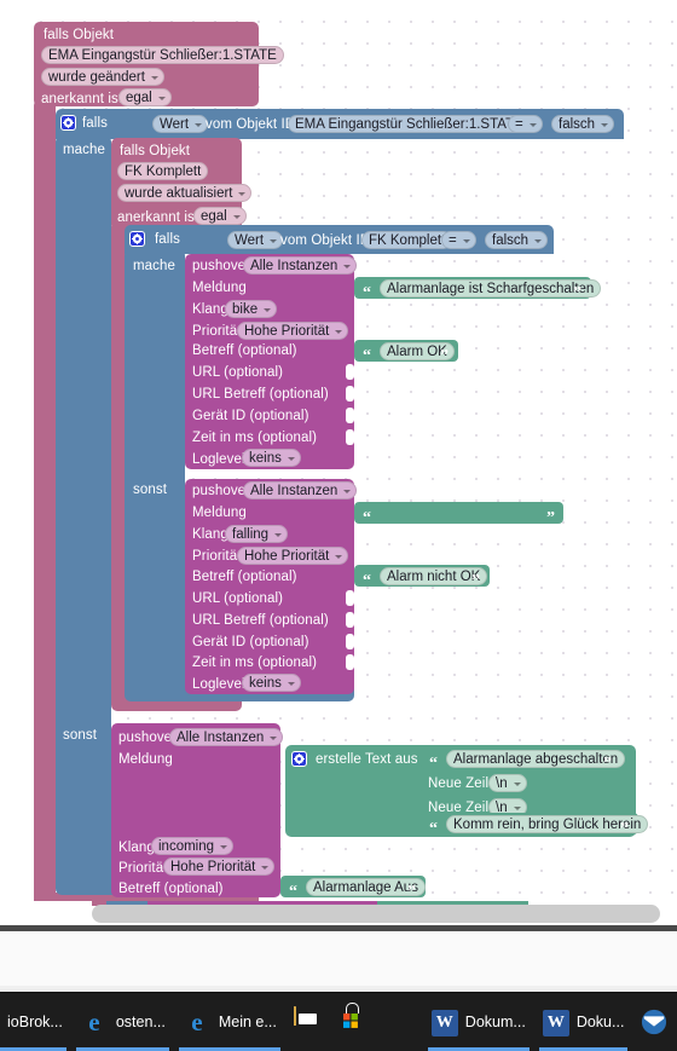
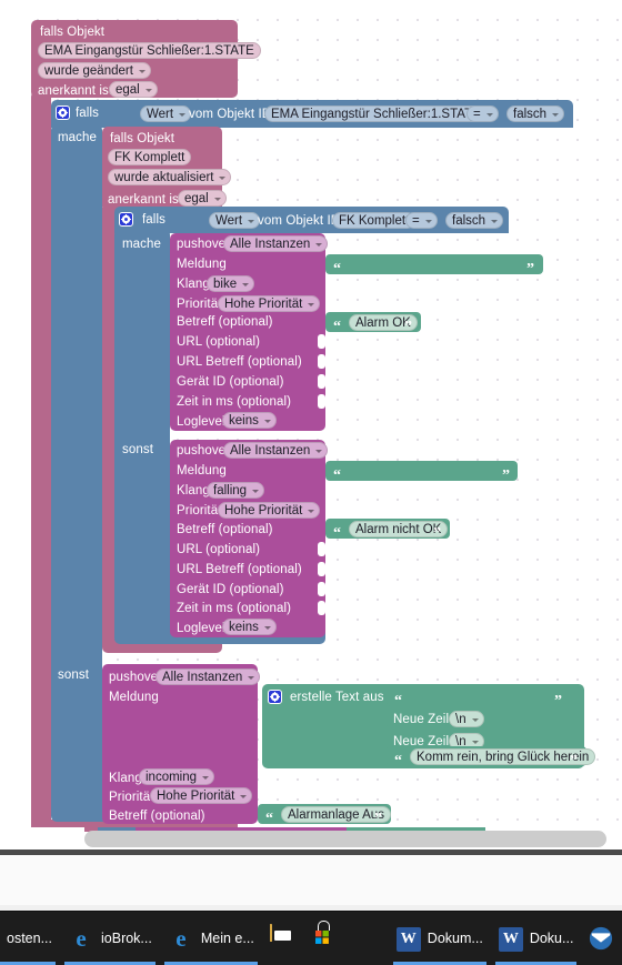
  falls Objekt
  EMA Eingangstür Schließer:1.STATE
  wurde geändert
  anerkannt is
  egal
  falls
  Wert
  vom Objekt I
  EMA Eingangstür Schließer:1.STA
  =
  falsch
  mache
  sonst
  falls Objekt
  FK Komplett
  wurde aktualisiert
  anerkannt is
  egal
  falls
  Wert
  vom Objekt I
  FK Komplet
  =
  falsch
  mache
  sonst
  pushove
  Alle Instanzen
  Meldung
  Klan
  bike
  Prioritä
  Hohe Priorität
  Betreff (optional)
  URL (optional)
  URL Betreff (optional)
  Gerät ID (optional)
  Zeit in ms (optional)
  Logleve
  keins
  “
- Alarmanlage ist Scharfgeschalten
  ”
  “
  Alarm OK
  ”
  pushove
  Alle Instanzen
  Meldung
  Klan
  falling
  Prioritä
  Hohe Priorität
  Betreff (optional)
  URL (optional)
  URL Betreff (optional)
  Gerät ID (optional)
  Zeit in ms (optional)
  Logleve
  keins
  “
  ”
  “
  Alarm nicht OK
  ”
  pushove
  Alle Instanzen
  Meldung
  Klan
  incoming
  Prioritä
  Hohe Priorität
  Betreff (optional)
  “
  Alarmanlage Aus
  ”
  erstelle Text aus
  “
- Alarmanlage abgeschalten
  ”
  Neue Zeil
  \n
  Neue Zeil
  \n
  “
  Komm rein, bring Glück herein
  ”
- ioBrok...
+ osten...
  e
- osten...
+ ioBrok...
  e
  Mein e...
  W
  Dokum...
  W
  Doku...
